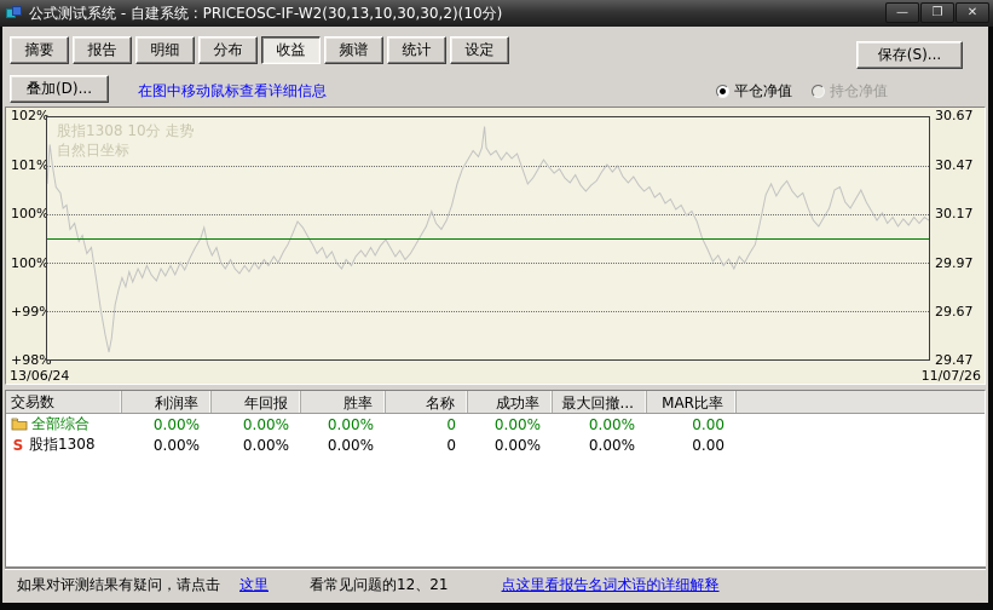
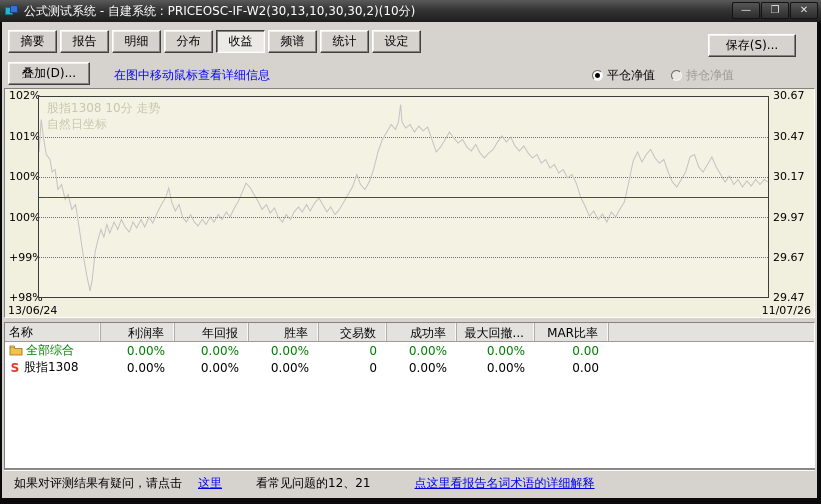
  公式测试系统 - 自建系统 : PRICEOSC-IF-W2(30,13,10,30,30,2)(10分)
  —
  ❐
  ✕
  摘要
  报告
  明细
  分布
  收益
  频谱
  统计
  设定
  保存(S)...
  叠加(D)...
  在图中移动鼠标查看详细信息
  平仓净值
  持仓净值
  102%
  101%
  100%
  100%
  +99
  +98
  30.67
  30.47
  30.17
  29.97
  29.67
  29.47
  股指1308 10分 走势
  自然日坐标
  13/06/24
  11/07/26
- 交易数
+ 名称
  利润率
  年回报
  胜率
- 名称
+ 交易数
  成功率
  最大回撤...
  MAR比率
  全部综合
  0.00%
  0.00%
  0.00%
  0
  0.00%
  0.00%
  0.00
  S
  股指1308
  0.00%
  0.00%
  0.00%
  0
  0.00%
  0.00%
  0.00
  如果对评测结果有疑问，请点击
  这里
  看常见问题的12、21
  点这里看报告名词术语的详细解释
